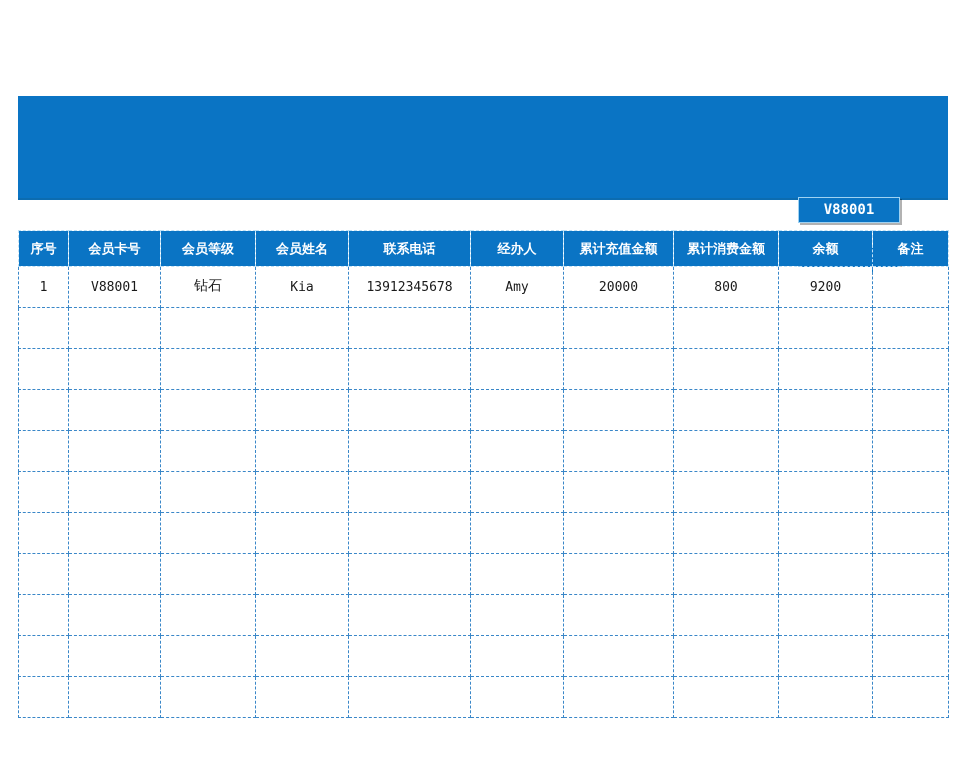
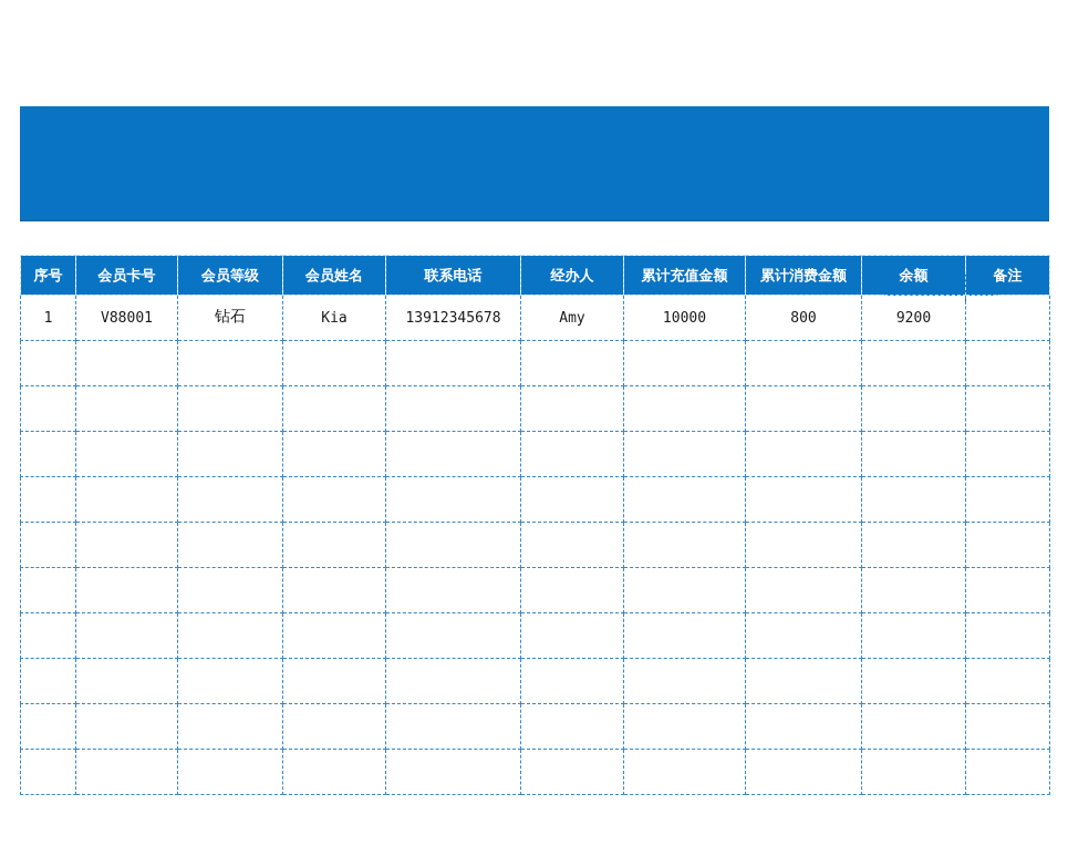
- V88001
  序号	会员卡号	会员等级	会员姓名	联系电话	经办人	累计充值金额	累计消费金额	余额	备注
- 1	V88001	钻石	Kia	13912345678	Amy	20000	800	9200
+ 1	V88001	钻石	Kia	13912345678	Amy	10000	800	9200
